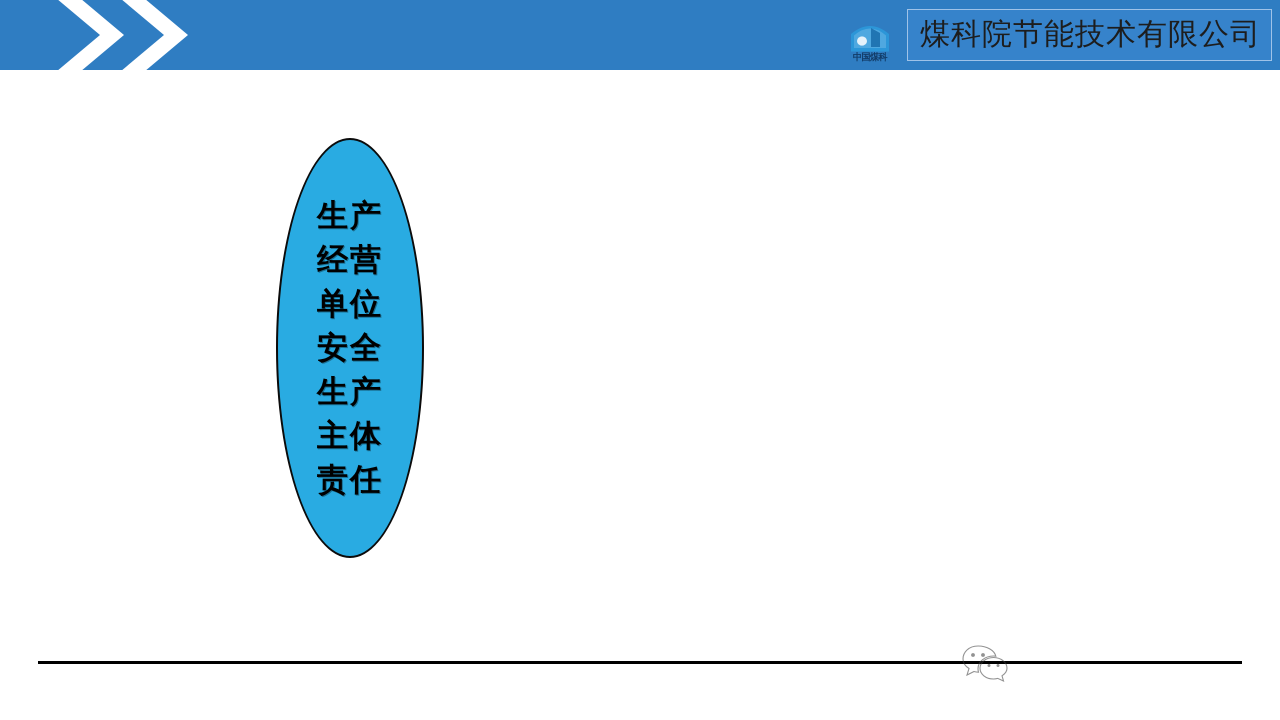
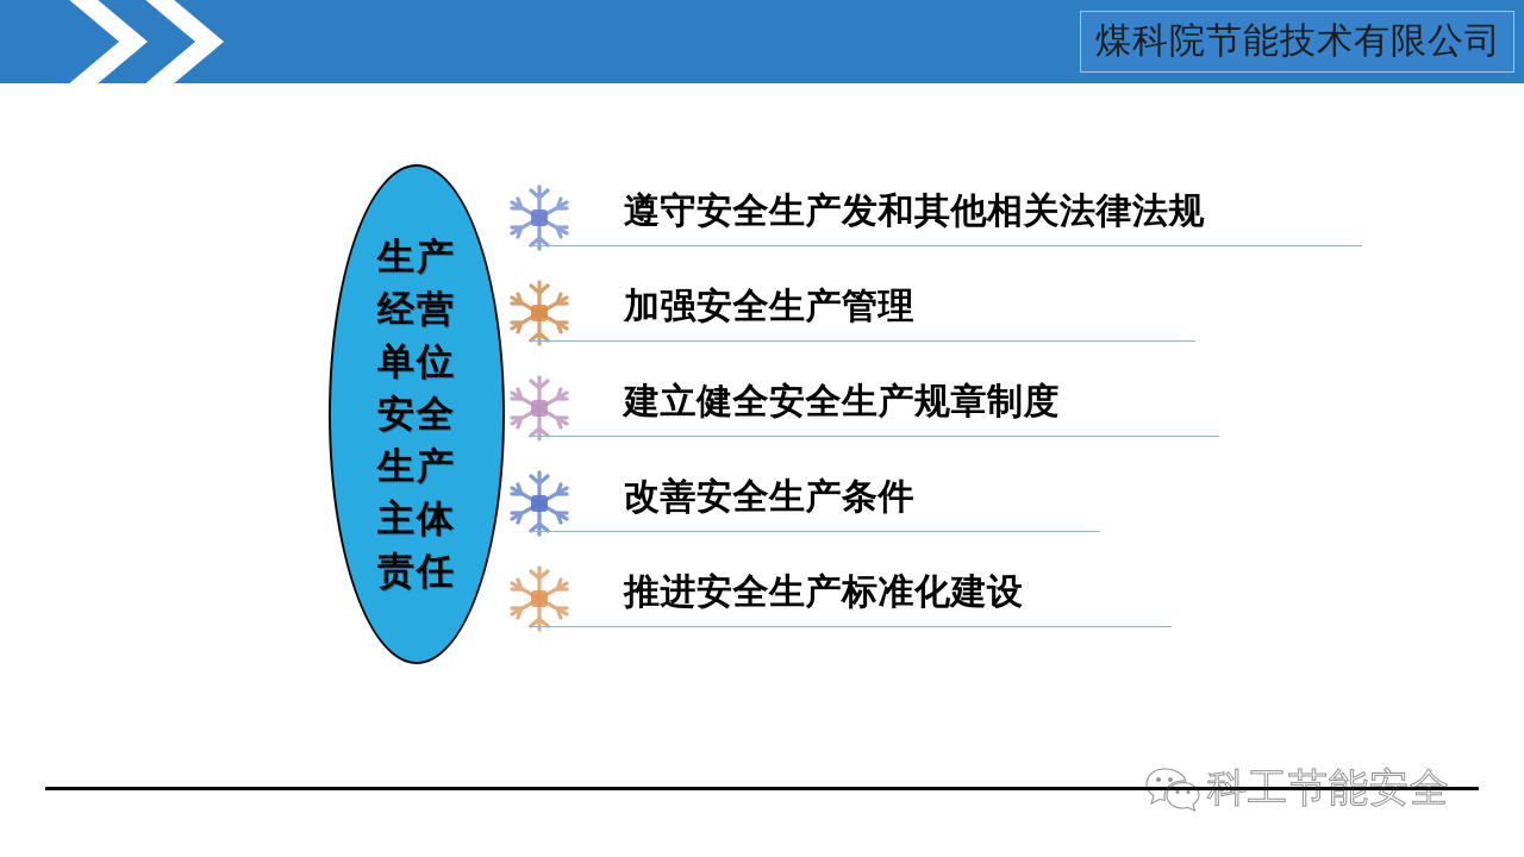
- 中国煤科
  煤科院节能技术有限公司
  生产经营单位安全生产主体责任
+ 遵守安全生产发和其他相关法律法规
+ 加强安全生产管理
+ 建立健全安全生产规章制度
+ 改善安全生产条件
+ 推进安全生产标准化建设
+ 科工节能安全
